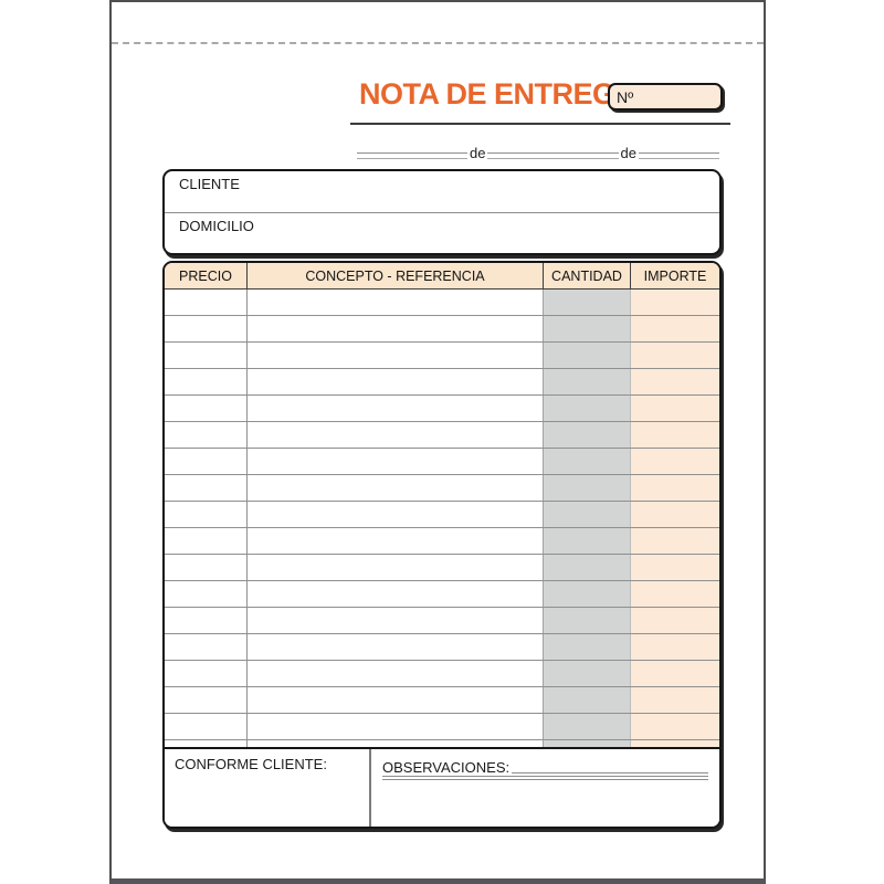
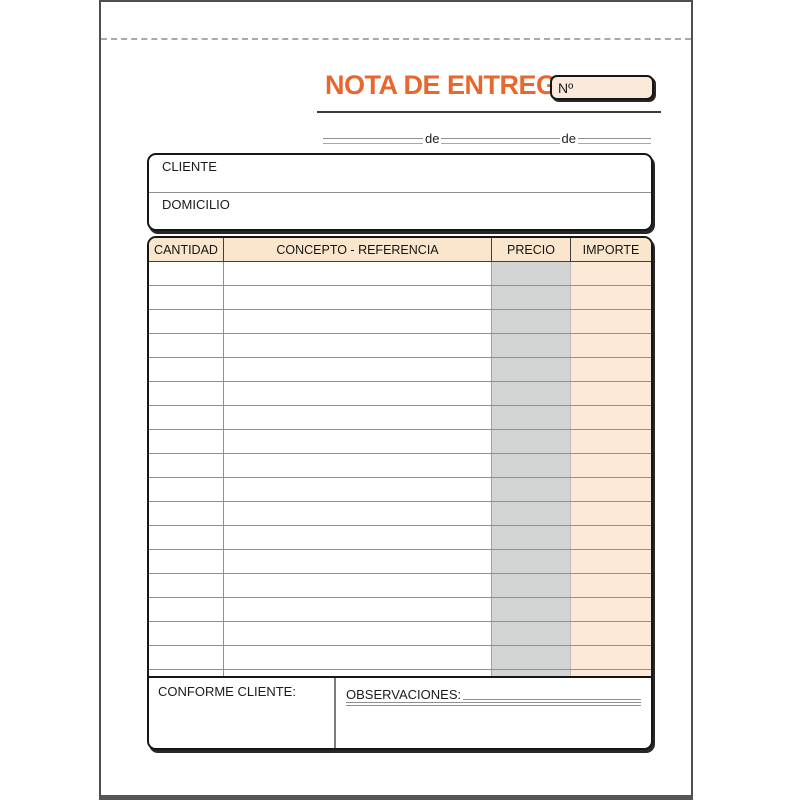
  NOTA DE ENTREG
  Nº
  de
  de
  CLIENTE
  DOMICILIO
- PRECIO
+ CANTIDAD
  CONCEPTO - REFERENCIA
- CANTIDAD
+ PRECIO
  IMPORTE
  CONFORME CLIENTE:
  OBSERVACIONES:
